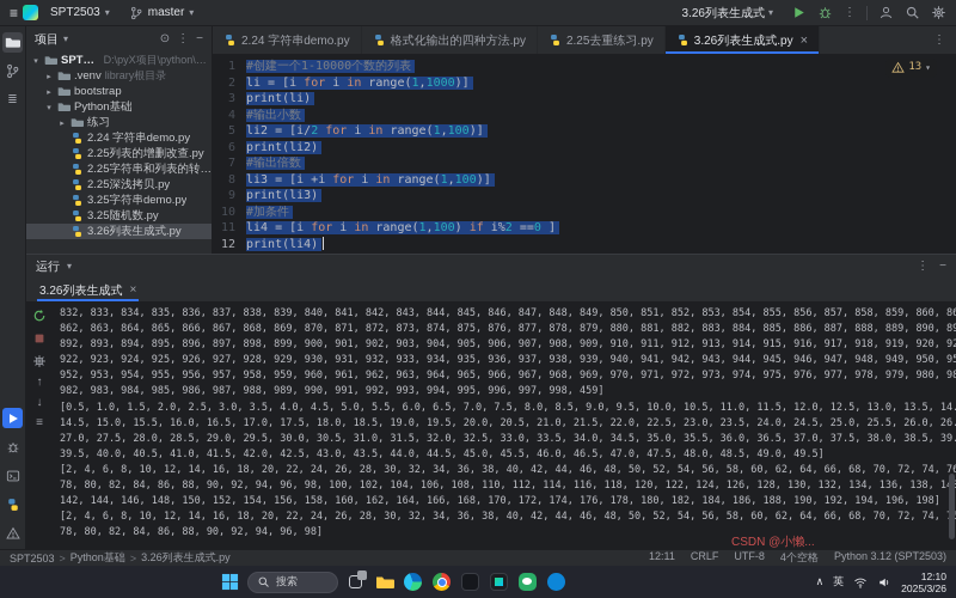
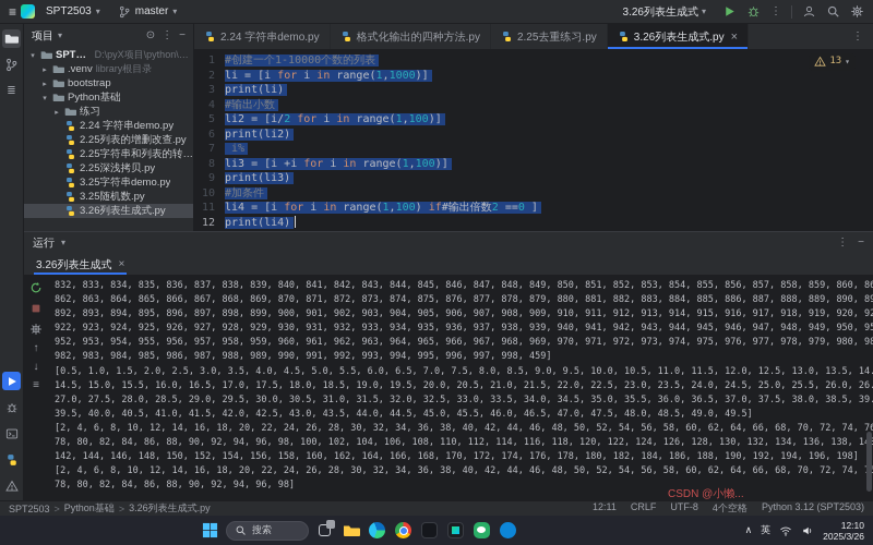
  ≡
  SPT2503
  ▾
  master
  ▾
  3.26列表生成式
  ▾
  ⋮
  ≣
  项目
  ▾
  ⊙
  ⋮
  −
  SPT250
  D:\pyX项目\python\myf
  .venv
  library根目录
  bootstrap
  Python基础
  练习
  2.24 字符串demo.py
  2.25列表的增删改查.py
  2.25字符串和列表的转换
  2.25深浅拷贝.py
  3.25字符串demo.py
  3.25随机数.py
  3.26列表生成式.py
  2.24 字符串demo.py
  格式化输出的四种方法.py
  2.25去重练习.py
  3.26列表生成式.py
  ×
  ⋮
  1
  2
  3
  4
  5
  6
  7
  8
  9
  10
  11
  12
  #创建一个1-10000个数的列表
  li = [i for i in range(1,1000)]
  print(li)
  #输出小数
  li2 = [i/2 for i in range(1,100)]
  print(li2)
- #输出倍数
+ i%
  li3 = [i +i for i in range(1,100)]
  print(li3)
  #加条件
- li4 = [i for i in range(1,100) if i%2 ==0 ]
+ li4 = [i for i in range(1,100) if#输出倍数2 ==0 ]
  print(li4)
  13
  ▾
  运行
  ▾
  ⋮
  −
  3.26列表生成式
  ×
  ↑
  ↓
  ≡
  832, 833, 834, 835, 836, 837, 838, 839, 840, 841, 842, 843, 844, 845, 846, 847, 848, 849, 850, 851, 852, 853, 854, 855, 856, 857, 858, 859, 860, 8
  862, 863, 864, 865, 866, 867, 868, 869, 870, 871, 872, 873, 874, 875, 876, 877, 878, 879, 880, 881, 882, 883, 884, 885, 886, 887, 888, 889, 890, 8
  892, 893, 894, 895, 896, 897, 898, 899, 900, 901, 902, 903, 904, 905, 906, 907, 908, 909, 910, 911, 912, 913, 914, 915, 916, 917, 918, 919, 920, 9
  922, 923, 924, 925, 926, 927, 928, 929, 930, 931, 932, 933, 934, 935, 936, 937, 938, 939, 940, 941, 942, 943, 944, 945, 946, 947, 948, 949, 950, 9
  952, 953, 954, 955, 956, 957, 958, 959, 960, 961, 962, 963, 964, 965, 966, 967, 968, 969, 970, 971, 972, 973, 974, 975, 976, 977, 978, 979, 980, 9
  982, 983, 984, 985, 986, 987, 988, 989, 990, 991, 992, 993, 994, 995, 996, 997, 998, 459]
  [0.5, 1.0, 1.5, 2.0, 2.5, 3.0, 3.5, 4.0, 4.5, 5.0, 5.5, 6.0, 6.5, 7.0, 7.5, 8.0, 8.5, 9.0, 9.5, 10.0, 10.5, 11.0, 11.5, 12.0, 12.5, 13.0, 13.5, 14
  14.5, 15.0, 15.5, 16.0, 16.5, 17.0, 17.5, 18.0, 18.5, 19.0, 19.5, 20.0, 20.5, 21.0, 21.5, 22.0, 22.5, 23.0, 23.5, 24.0, 24.5, 25.0, 25.5, 26.0, 26
  27.0, 27.5, 28.0, 28.5, 29.0, 29.5, 30.0, 30.5, 31.0, 31.5, 32.0, 32.5, 33.0, 33.5, 34.0, 34.5, 35.0, 35.5, 36.0, 36.5, 37.0, 37.5, 38.0, 38.5, 39
  39.5, 40.0, 40.5, 41.0, 41.5, 42.0, 42.5, 43.0, 43.5, 44.0, 44.5, 45.0, 45.5, 46.0, 46.5, 47.0, 47.5, 48.0, 48.5, 49.0, 49.5]
  [2, 4, 6, 8, 10, 12, 14, 16, 18, 20, 22, 24, 26, 28, 30, 32, 34, 36, 38, 40, 42, 44, 46, 48, 50, 52, 54, 56, 58, 60, 62, 64, 66, 68, 70, 72, 74, 7
  78, 80, 82, 84, 86, 88, 90, 92, 94, 96, 98, 100, 102, 104, 106, 108, 110, 112, 114, 116, 118, 120, 122, 124, 126, 128, 130, 132, 134, 136, 138, 1
  142, 144, 146, 148, 150, 152, 154, 156, 158, 160, 162, 164, 166, 168, 170, 172, 174, 176, 178, 180, 182, 184, 186, 188, 190, 192, 194, 196, 198]
  [2, 4, 6, 8, 10, 12, 14, 16, 18, 20, 22, 24, 26, 28, 30, 32, 34, 36, 38, 40, 42, 44, 46, 48, 50, 52, 54, 56, 58, 60, 62, 64, 66, 68, 70, 72, 74,
  78, 80, 82, 84, 86, 88, 90, 92, 94, 96, 98]
  SPT2503
  >
  Python基础
  >
  3.26列表生成式.py
  12:11
  CRLF
  UTF-8
  4个空格
  Python 3.12 (SPT2503)
  搜索
  ∧
  英
  12:10
  2025/3/26
  CSDN @小懒...
